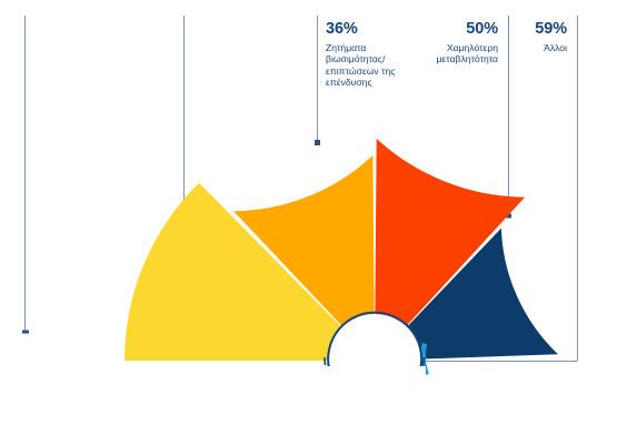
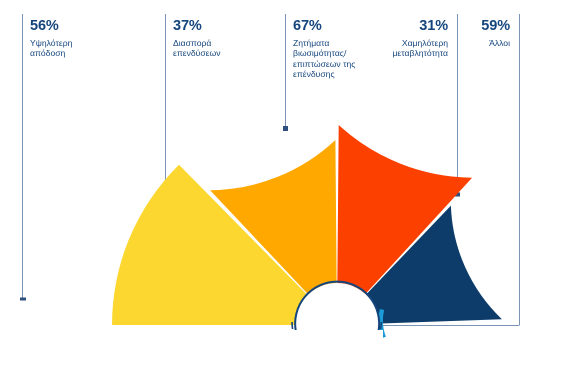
+ 56%
+ Υψηλότερη
+ απόδοση
+ 37%
+ Διασπορά
+ επενδύσεων
- 36%
+ 67%
  Ζητήματα
  βιωσιμότητας/
  επιπτώσεων της
  επένδυσης
- 50%
+ 31%
  Χαμηλότερη
  μεταβλητότητα
  59%
  Άλλοι
